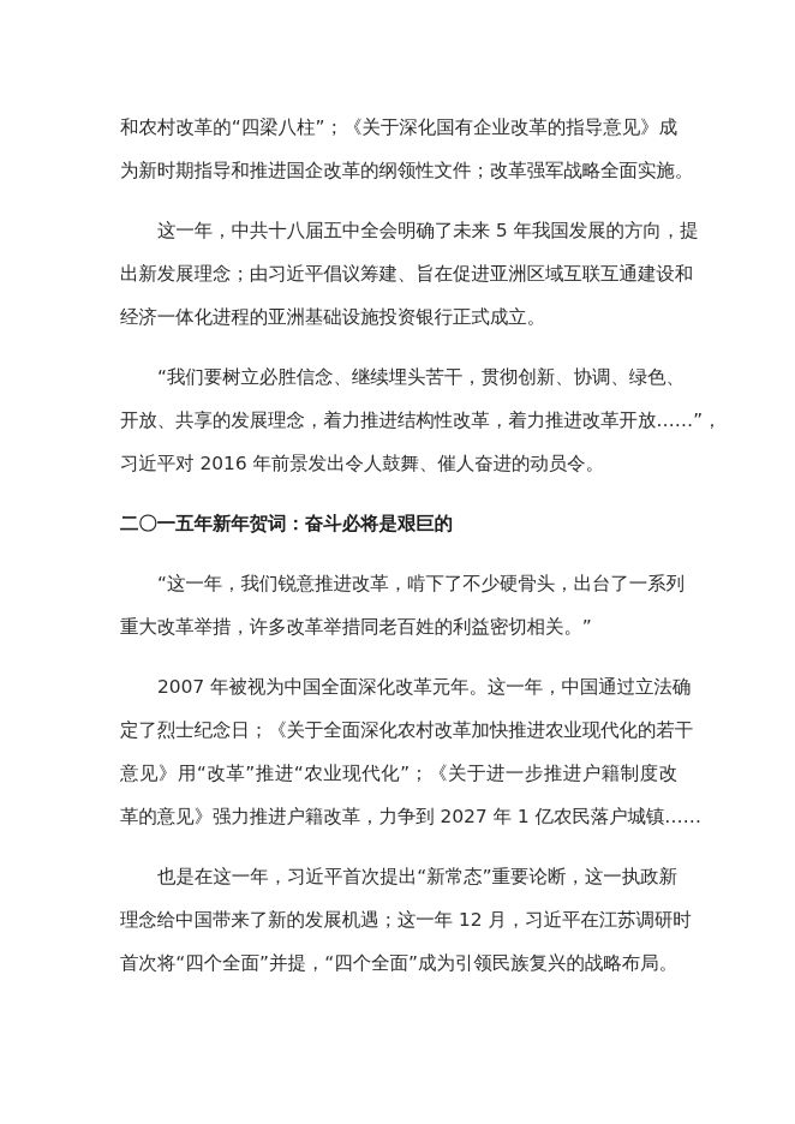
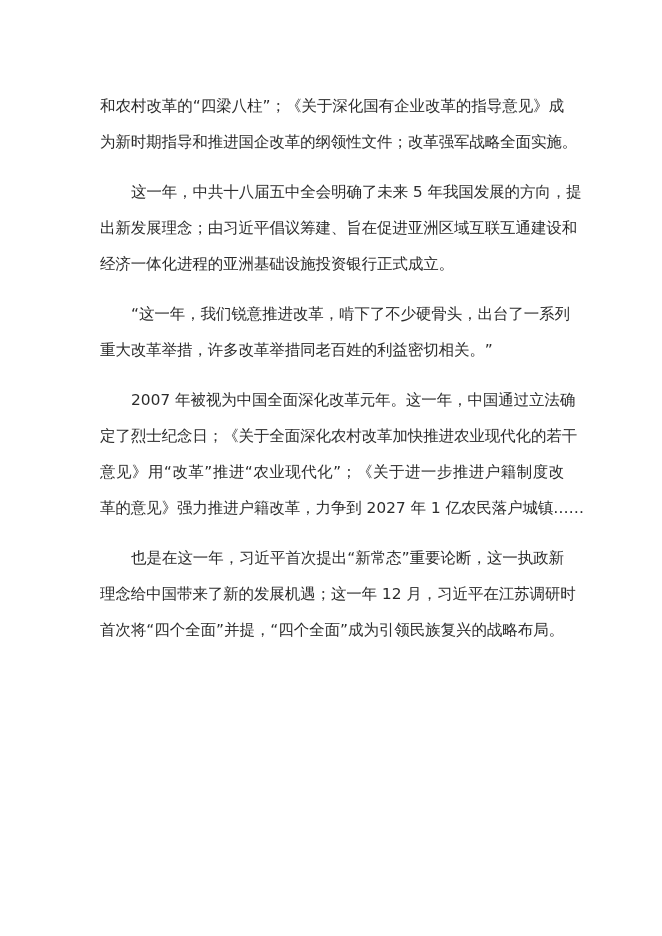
  和农村改革的“四梁八柱”；《关于深化国有企业改革的指导意见》成
  为新时期指导和推进国企改革的纲领性文件；改革强军战略全面实施。
  这一年，中共十八届五中全会明确了未来 5 年我国发展的方向，提
  出新发展理念；由习近平倡议筹建、旨在促进亚洲区域互联互通建设和
  经济一体化进程的亚洲基础设施投资银行正式成立。
- “我们要树立必胜信念、继续埋头苦干，贯彻创新、协调、绿色、
- 开放、共享的发展理念，着力推进结构性改革，着力推进改革开放……”，
- 习近平对 2016 年前景发出令人鼓舞、催人奋进的动员令。
- 二〇一五年新年贺词：奋斗必将是艰巨的
  “这一年，我们锐意推进改革，啃下了不少硬骨头，出台了一系列
  重大改革举措，许多改革举措同老百姓的利益密切相关。”
  2007 年被视为中国全面深化改革元年。这一年，中国通过立法确
  定了烈士纪念日；《关于全面深化农村改革加快推进农业现代化的若干
  意见》用“改革”推进“农业现代化”；《关于进一步推进户籍制度改
  革的意见》强力推进户籍改革，力争到 2027 年 1 亿农民落户城镇……
  也是在这一年，习近平首次提出“新常态”重要论断，这一执政新
  理念给中国带来了新的发展机遇；这一年 12 月，习近平在江苏调研时
  首次将“四个全面”并提，“四个全面”成为引领民族复兴的战略布局。
